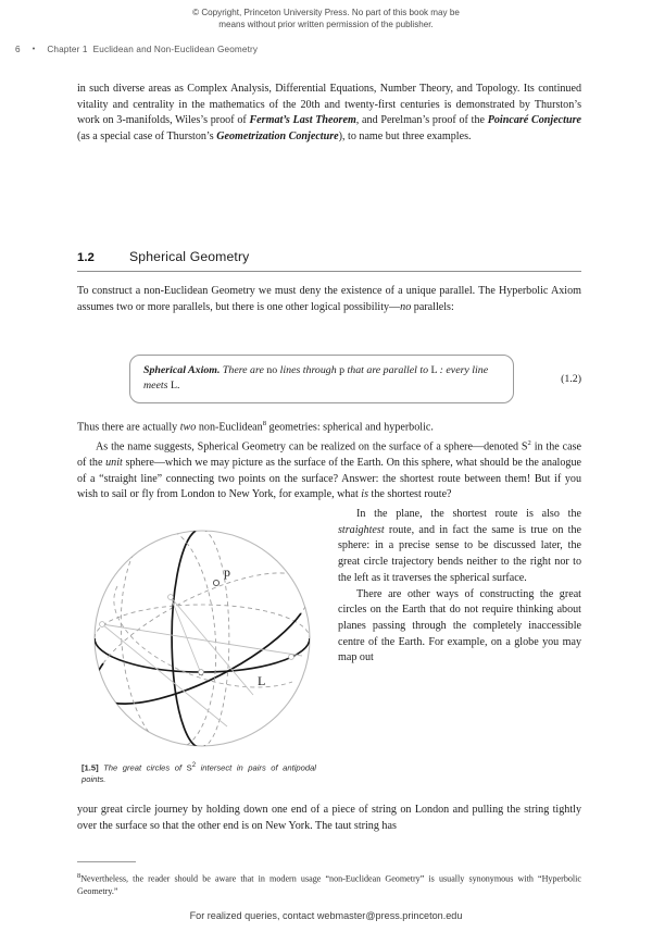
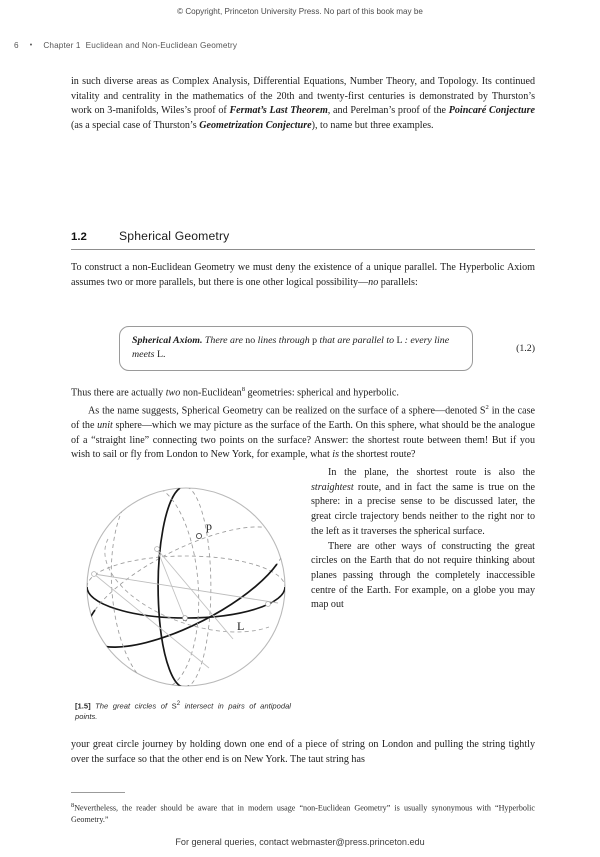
  © Copyright, Princeton University Press. No part of this book may be
- means without prior written permission of the publisher.
  6 Chapter 1 Euclidean and Non-Euclidean Geometry
  in such diverse areas as Complex Analysis, Differential Equations, Number Theory, and Topology. Its continued vitality and centrality in the mathematics of the 20th and twenty-first centuries is demonstrated by Thurston’s work on 3-manifolds, Wiles’s proof of Fermat’s Last Theorem, and Perelman’s proof of the Poincaré Conjecture (as a special case of Thurston’s Geometrization Conjecture), to name but three examples.
  1.2
  Spherical Geometry
  To construct a non-Euclidean Geometry we must deny the existence of a unique parallel. The Hyperbolic Axiom assumes two or more parallels, but there is one other logical possibility—no parallels:
  Spherical Axiom. There are no lines through p that are parallel to L : every line meets L.
  (1.2)
  Thus there are actually two non-Euclidean geometries: spherical and hyperbolic.
  As the name suggests, Spherical Geometry can be realized on the surface of a sphere—denoted S in the case of the unit sphere—which we may picture as the surface of the Earth. On this sphere, what should be the analogue of a “straight line” connecting two points on the surface? Answer: the shortest route between them! But if you wish to sail or fly from London to New York, for example, what is the shortest route?
  p
  L
  [1.5] The great circles of S intersect in pairs of antipodal points.
  In the plane, the shortest route is also the straightest route, and in fact the same is true on the sphere: in a precise sense to be discussed later, the great circle trajectory bends neither to the right nor to the left as it traverses the spherical surface.
  There are other ways of constructing the great circles on the Earth that do not require thinking about planes passing through the completely inaccessible centre of the Earth. For example, on a globe you may map out
  your great circle journey by holding down one end of a piece of string on London and pulling the string tightly over the surface so that the other end is on New York. The taut string has
  Nevertheless, the reader should be aware that in modern usage “non-Euclidean Geometry” is usually synonymous with “Hyperbolic Geometry.”
- For realized queries, contact webmaster@press.princeton.edu
+ For general queries, contact webmaster@press.princeton.edu
